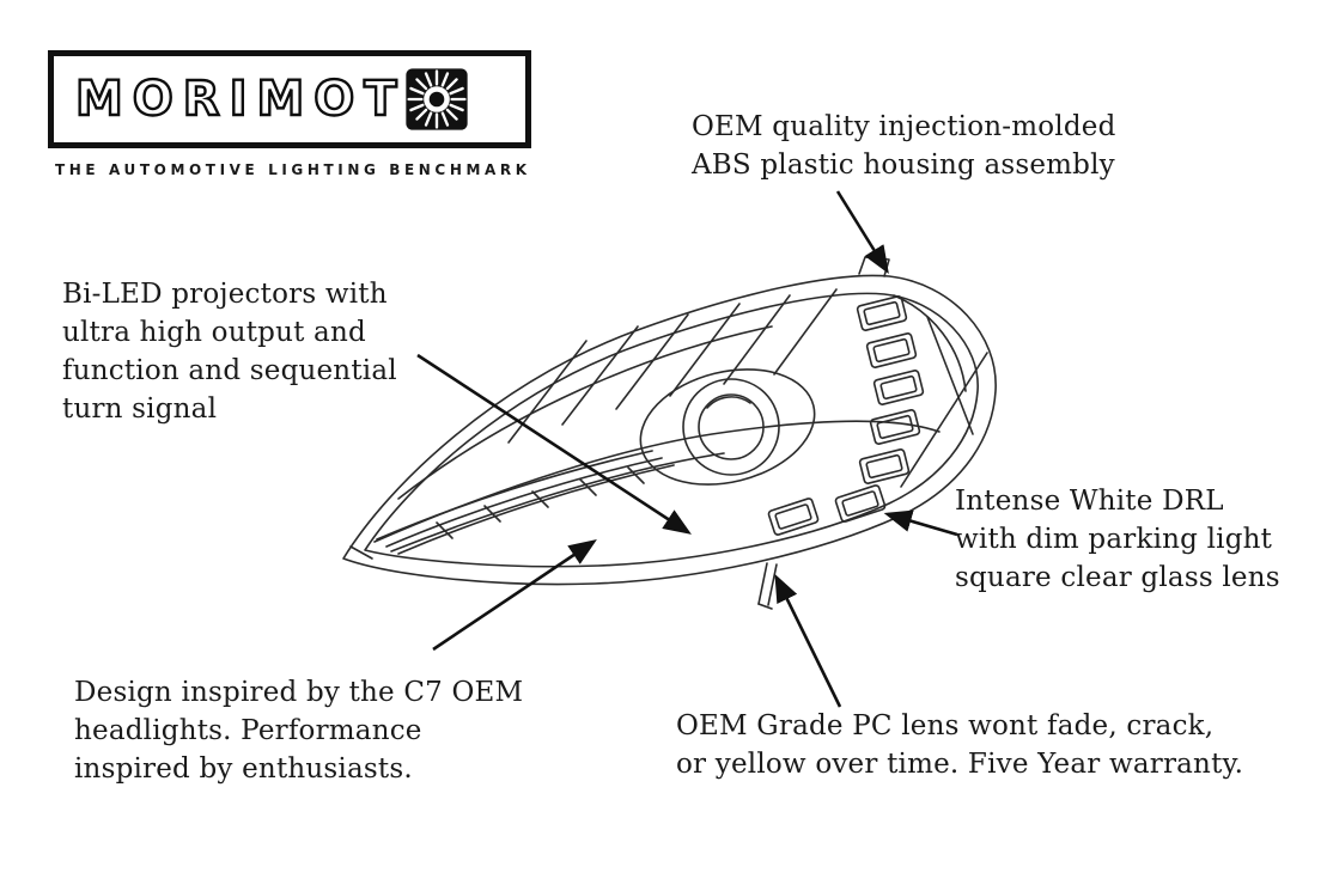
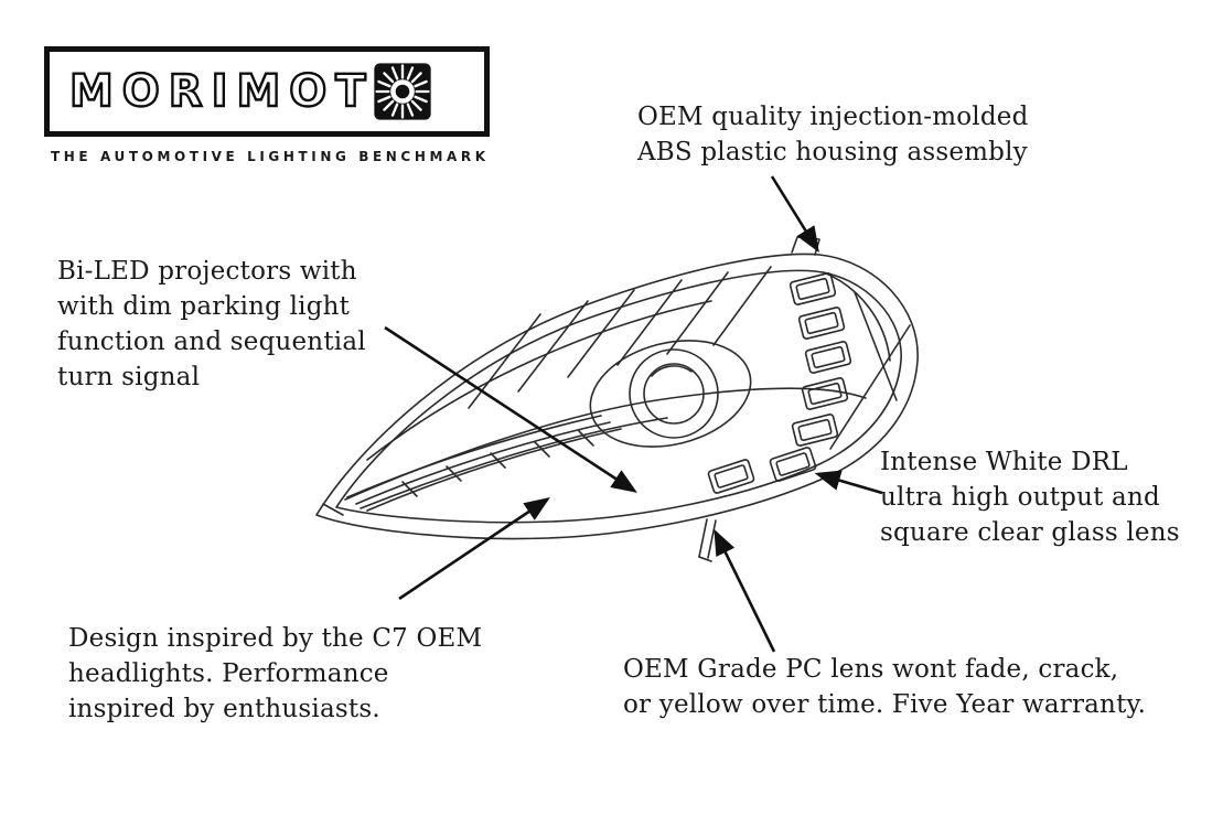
  MORIMOT
  THE AUTOMOTIVE LIGHTING BENCHMARK
  OEM quality injection-molded
  ABS plastic housing assembly
  Bi-LED projectors with
- ultra high output and
+ with dim parking light
  function and sequential
  turn signal
  Intense White DRL
- with dim parking light
+ ultra high output and
  square clear glass lens
  Design inspired by the C7 OEM
  headlights. Performance
  inspired by enthusiasts.
  OEM Grade PC lens wont fade, crack,
  or yellow over time. Five Year warranty.
